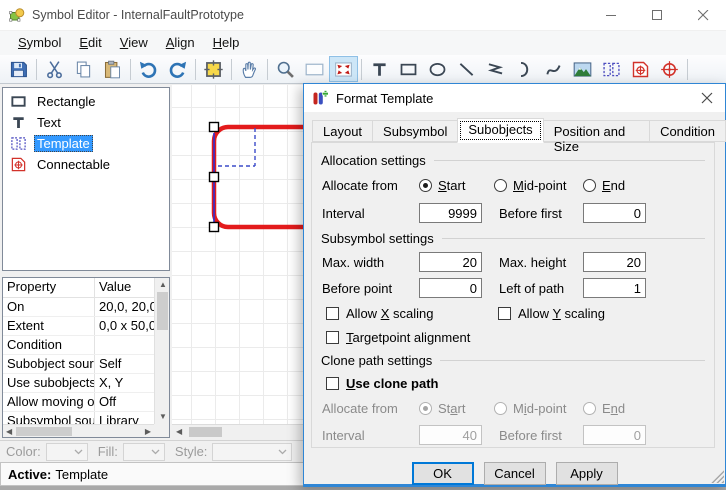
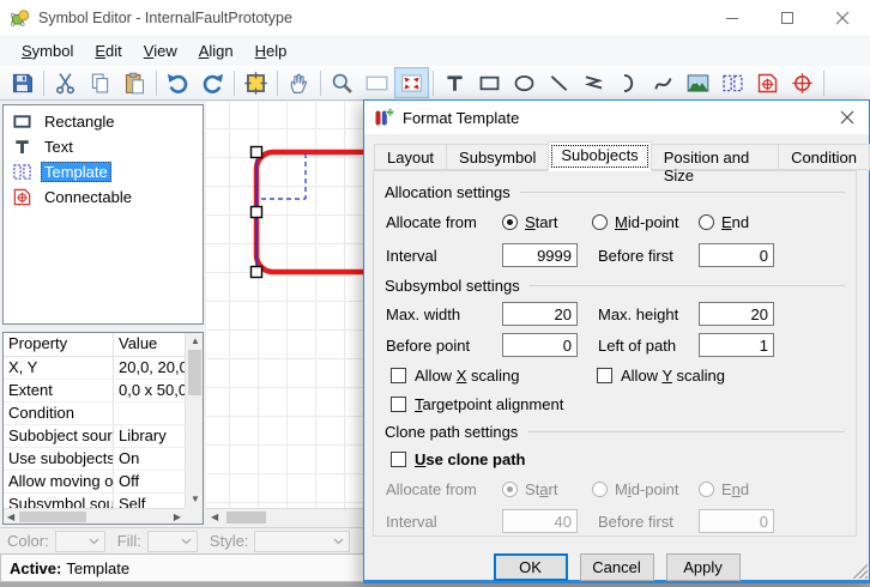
  Symbol Editor - InternalFaultPrototype
  Symbol
  Edit
  View
  Align
  Help
  ◀
  Rectangle
  Text
  Template
  Connectable
  Property
  Value
- On
+ X, Y
  20,0, 20,
  Extent
  0,0 x 50,0
  Condition
  Subobject sour
- Self
+ Library
  Use subobjects
- X, Y
+ On
  Allow moving o
  Off
  Subsymbol sou
- Library
+ Self
  ▲
  ▼
  ◀
  ▶
  Color:
  Fill:
  Style:
  Active:
  Template
  Format Template
  Layout
  Subsymbol
  Subobjects
  Position and Size
  Condition
  Allocation settings
  Allocate from
  Start
  Mid-point
  End
  Interval
  9999
  Before first
  0
  Subsymbol settings
  Max. width
  20
  Max. height
  20
  Before point
  0
  Left of path
  1
  Allow X scaling
  Allow Y scaling
  Targetpoint alignment
  Clone path settings
  Use clone path
  Allocate from
  Start
  Mid-point
  End
  Interval
  40
  Before first
  0
  OK
  Cancel
  Apply
